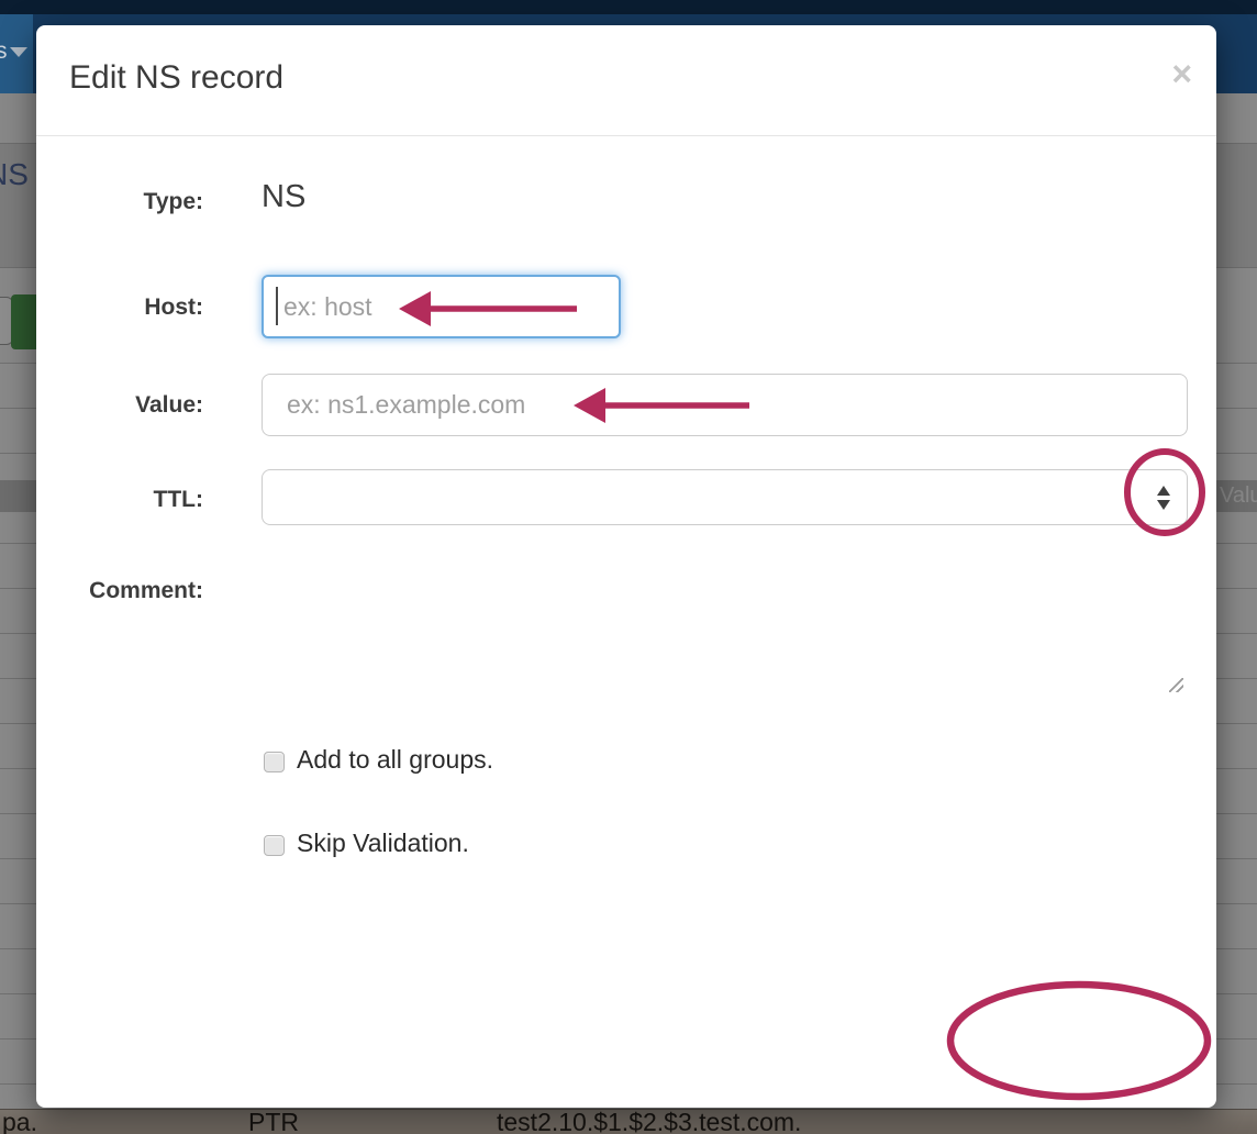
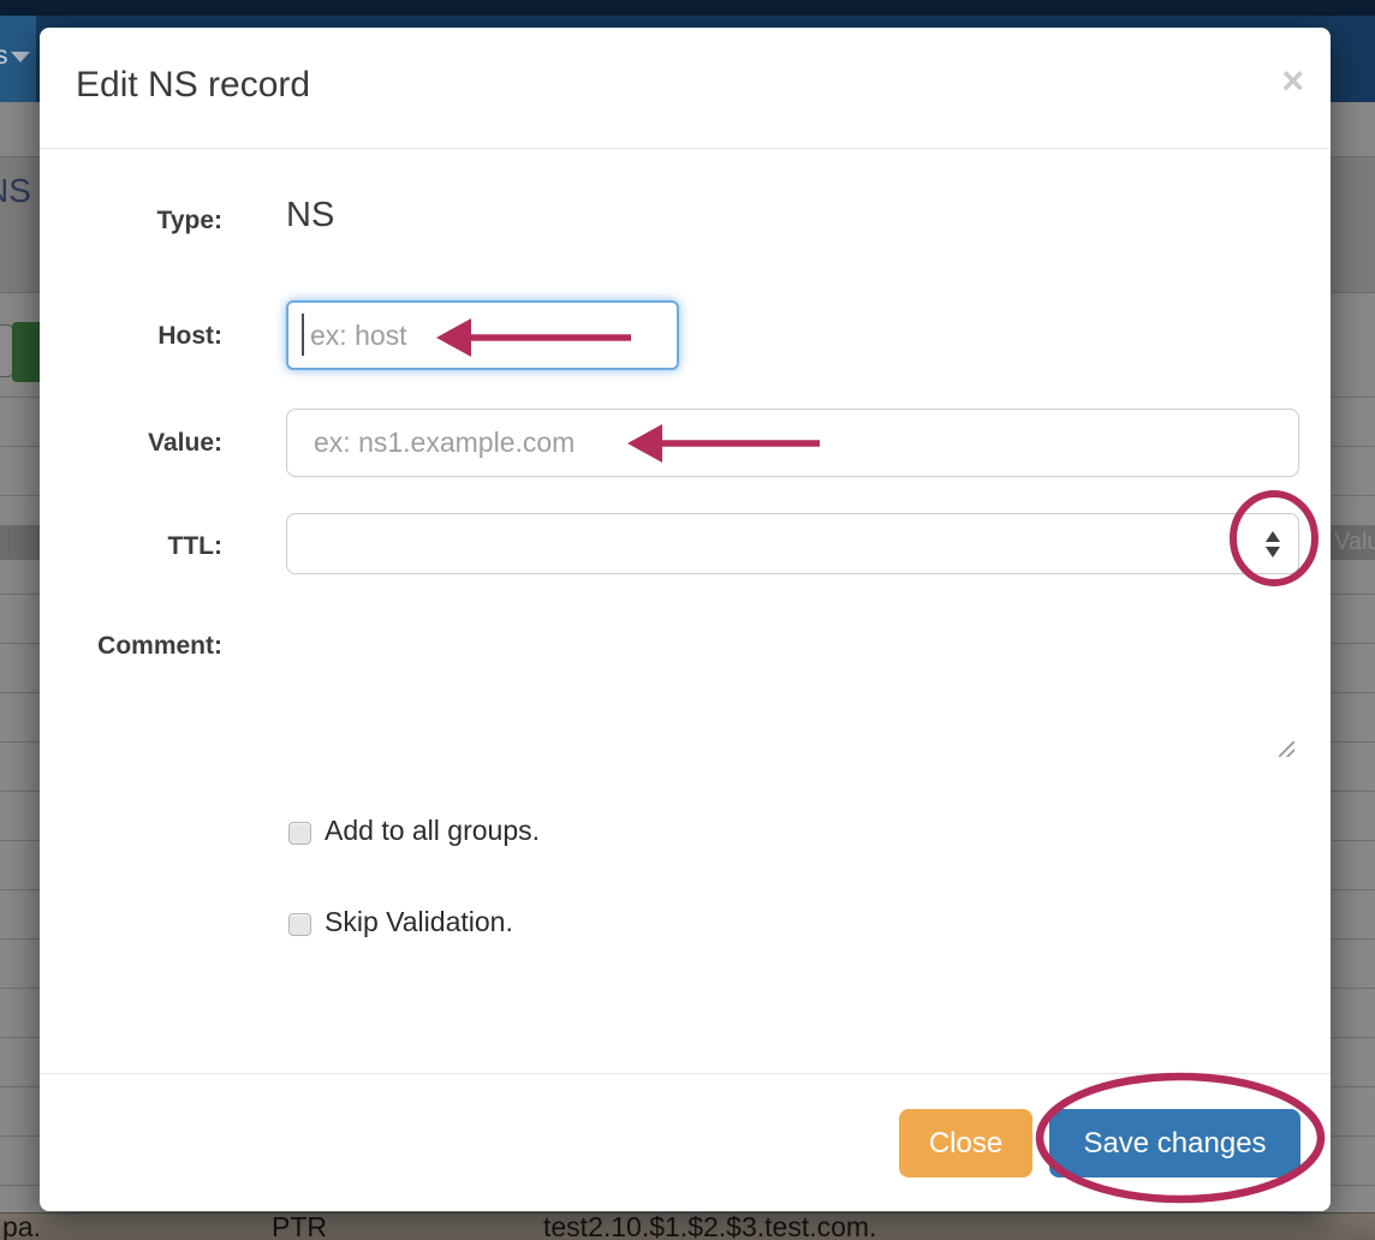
  s
  Valu
  pa.
  PTR
  test2.10.$1.$2.$3.test.com.
  Edit NS record
  ×
  Type:
  NS
  Host:
  ex: host
  Value:
  ex: ns1.example.com
  TTL:
  Comment:
  Add to all groups.
  Skip Validation.
+ Close
+ Save changes
